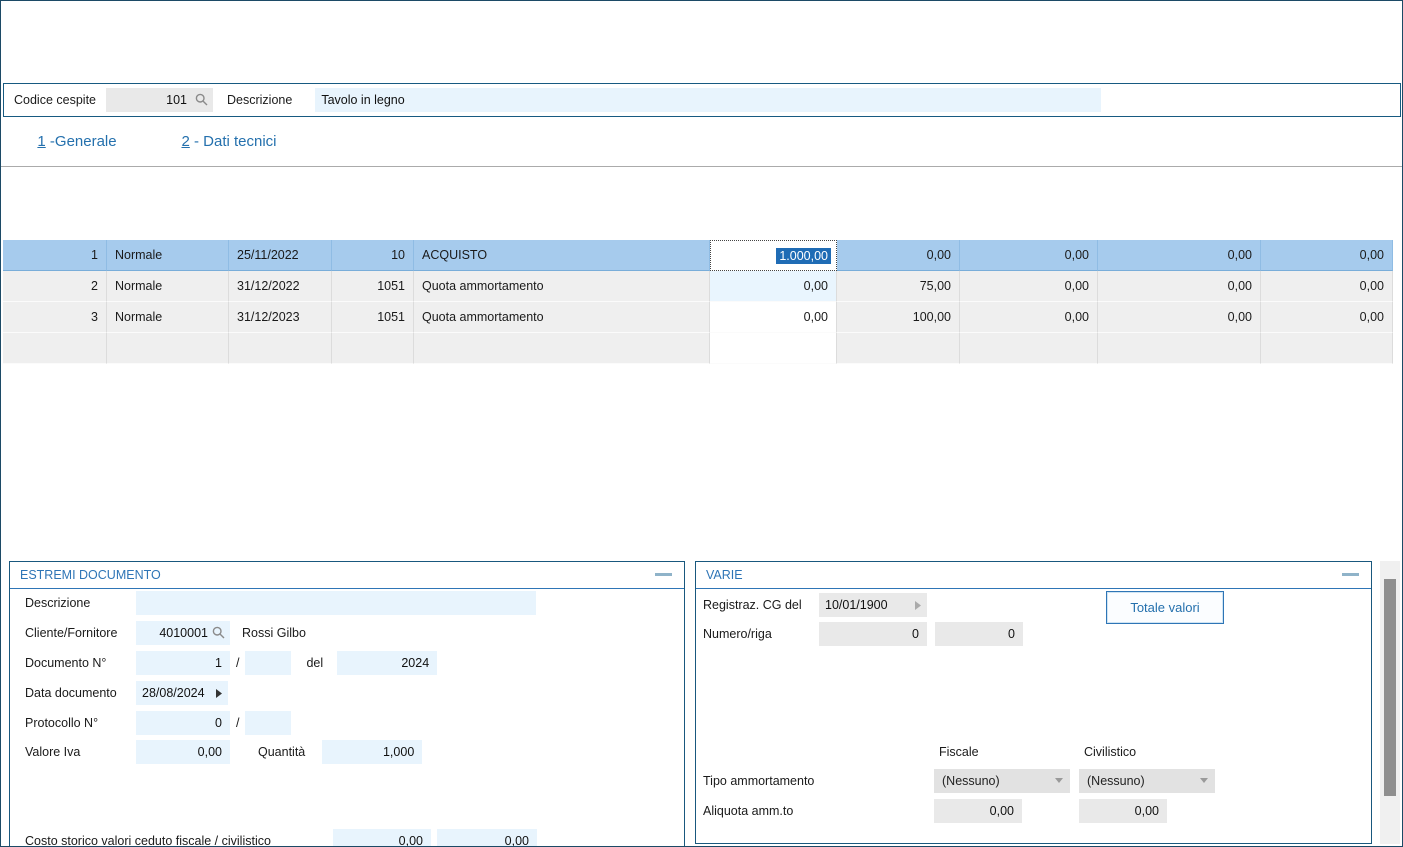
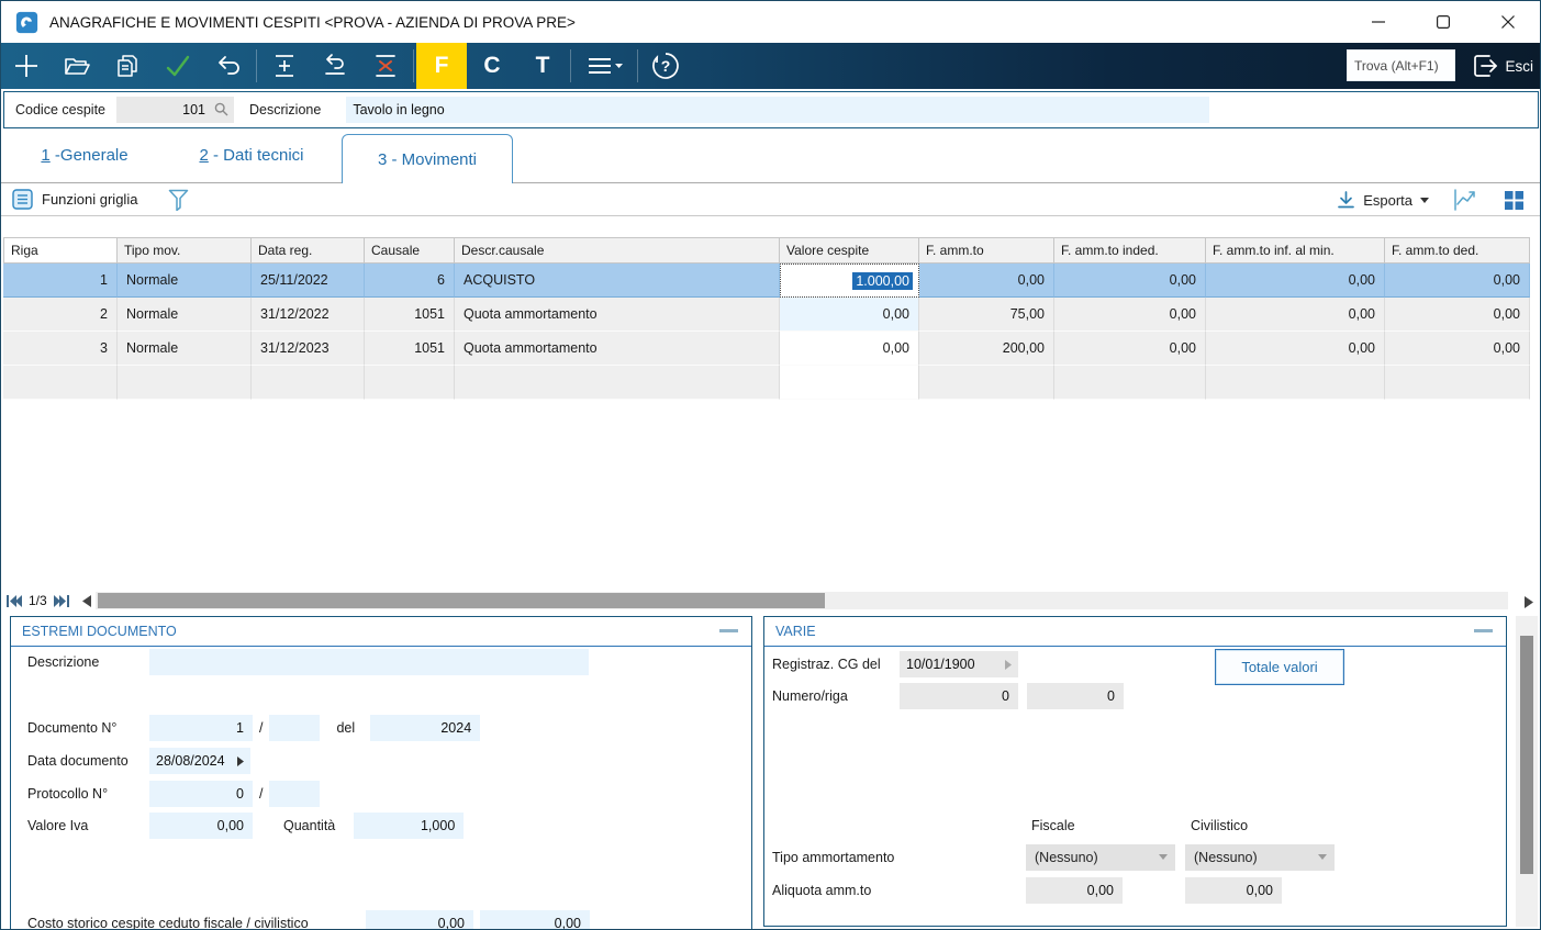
+ ANAGRAFICHE E MOVIMENTI CESPITI <PROVA - AZIENDA DI PROVA PRE>
+ F
+ C
+ T
+ ?
+ Trova (Alt+F1)
+ Esci
  Codice cespite
  101
  Descrizione
  Tavolo in legno
  1 -Generale
  2 - Dati tecnici
+ 3 - Movimenti
+ Funzioni griglia
+ Esporta
+ Riga
+ Tipo mov.
+ Data reg.
+ Causale
+ Descr.causale
+ Valore cespite
+ F. amm.to
+ F. amm.to inded.
+ F. amm.to inf. al min.
+ F. amm.to ded.
  1
  Normale
  25/11/2022
- 10
+ 6
  ACQUISTO
  1.000,00
  0,00
  0,00
  0,00
  0,00
  2
  Normale
  31/12/2022
  1051
  Quota ammortamento
  0,00
  75,00
  0,00
  0,00
  0,00
  3
  Normale
  31/12/2023
  1051
  Quota ammortamento
  0,00
- 100,00
+ 200,00
  0,00
  0,00
  0,00
+ 1/3
  ESTREMI DOCUMENTO
  Descrizione
- Cliente/Fornitore
- 4010001
- Rossi Gilbo
  Documento N°
  1
  /
  del
  2024
  Data documento
  28/08/2024
  Protocollo N°
  0
  /
  Valore Iva
  0,00
  Quantità
  1,000
- Costo storico valori ceduto fiscale / civilistico
+ Costo storico cespite ceduto fiscale / civilistico
  0,00
  0,00
  VARIE
  Registraz. CG del
  10/01/1900
  Totale valori
  Numero/riga
  0
  0
  Fiscale
  Civilistico
  Tipo ammortamento
  (Nessuno)
  (Nessuno)
  Aliquota amm.to
  0,00
  0,00
